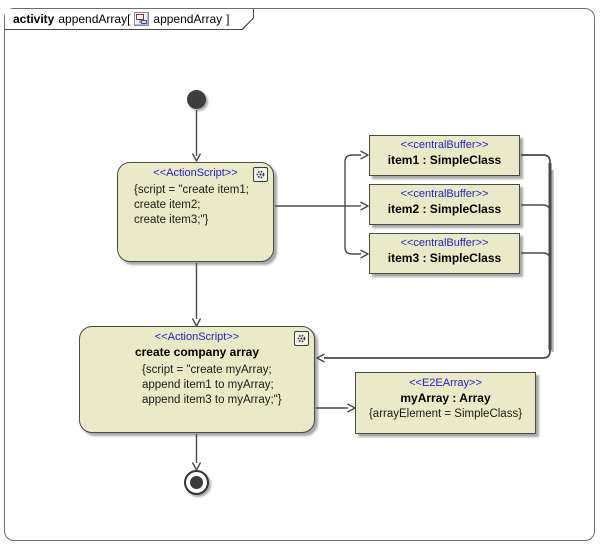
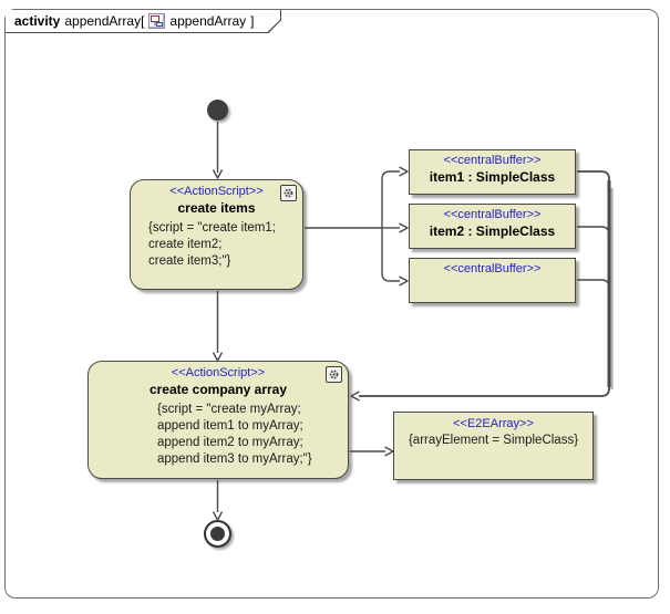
  activity
  appendArray[
  appendArray
  ]
  <<ActionScript>>
+ create items
  {script = "create item1;
  create item2;
  create item3;"}
  <<centralBuffer>>
  item1 : SimpleClass
  <<centralBuffer>>
  item2 : SimpleClass
  <<centralBuffer>>
- item3 : SimpleClass
  <<ActionScript>>
  create company array
  {script = "create myArray;
  append item1 to myArray;
+ append item2 to myArray;
  append item3 to myArray;"}
  <<E2EArray>>
- myArray : Array
  {arrayElement = SimpleClass}
